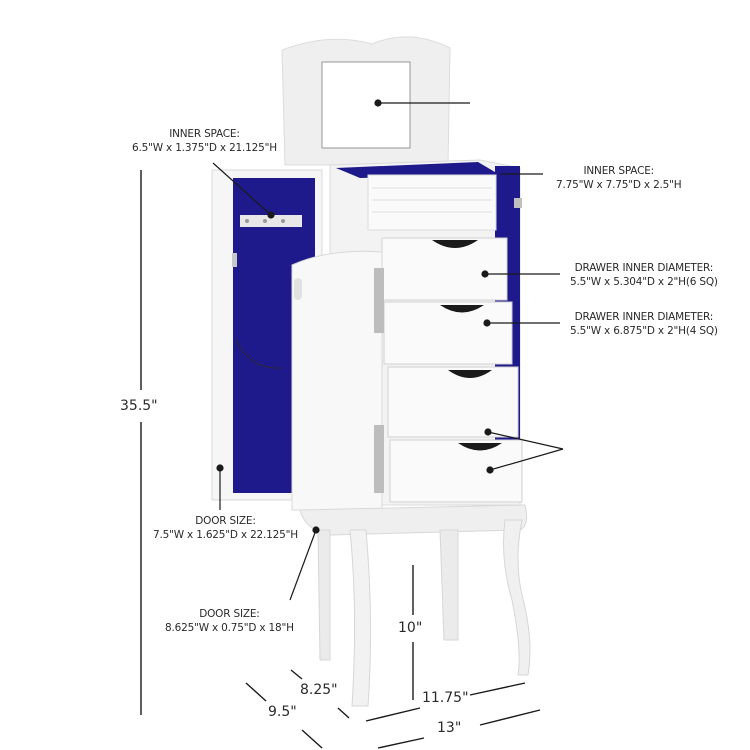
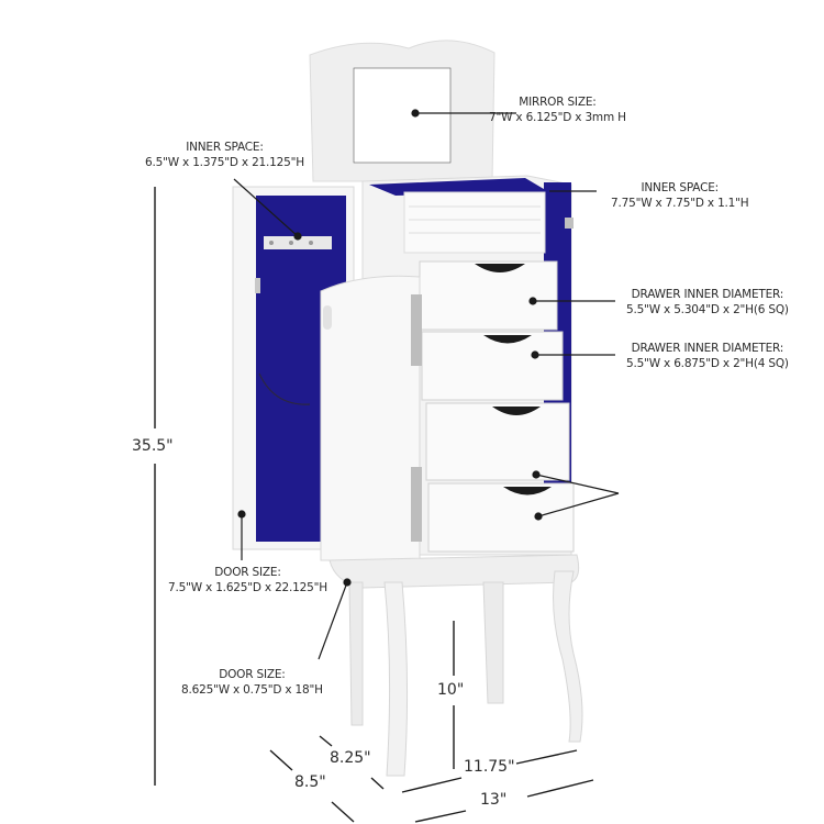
+ MIRROR SIZE:
+ 7"W x 6.125"D x 3mm H
  INNER SPACE:
  6.5"W x 1.375"D x 21.125"H
  INNER SPACE:
- 7.75"W x 7.75"D x 2.5"H
+ 7.75"W x 7.75"D x 1.1"H
  DRAWER INNER DIAMETER:
  5.5"W x 5.304"D x 2"H(6 SQ)
  DRAWER INNER DIAMETER:
  5.5"W x 6.875"D x 2"H(4 SQ)
  DOOR SIZE:
  7.5"W x 1.625"D x 22.125"H
  DOOR SIZE:
  8.625"W x 0.75"D x 18"H
  35.5"
  10"
  8.25"
- 9.5"
+ 8.5"
  11.75"
  13"
